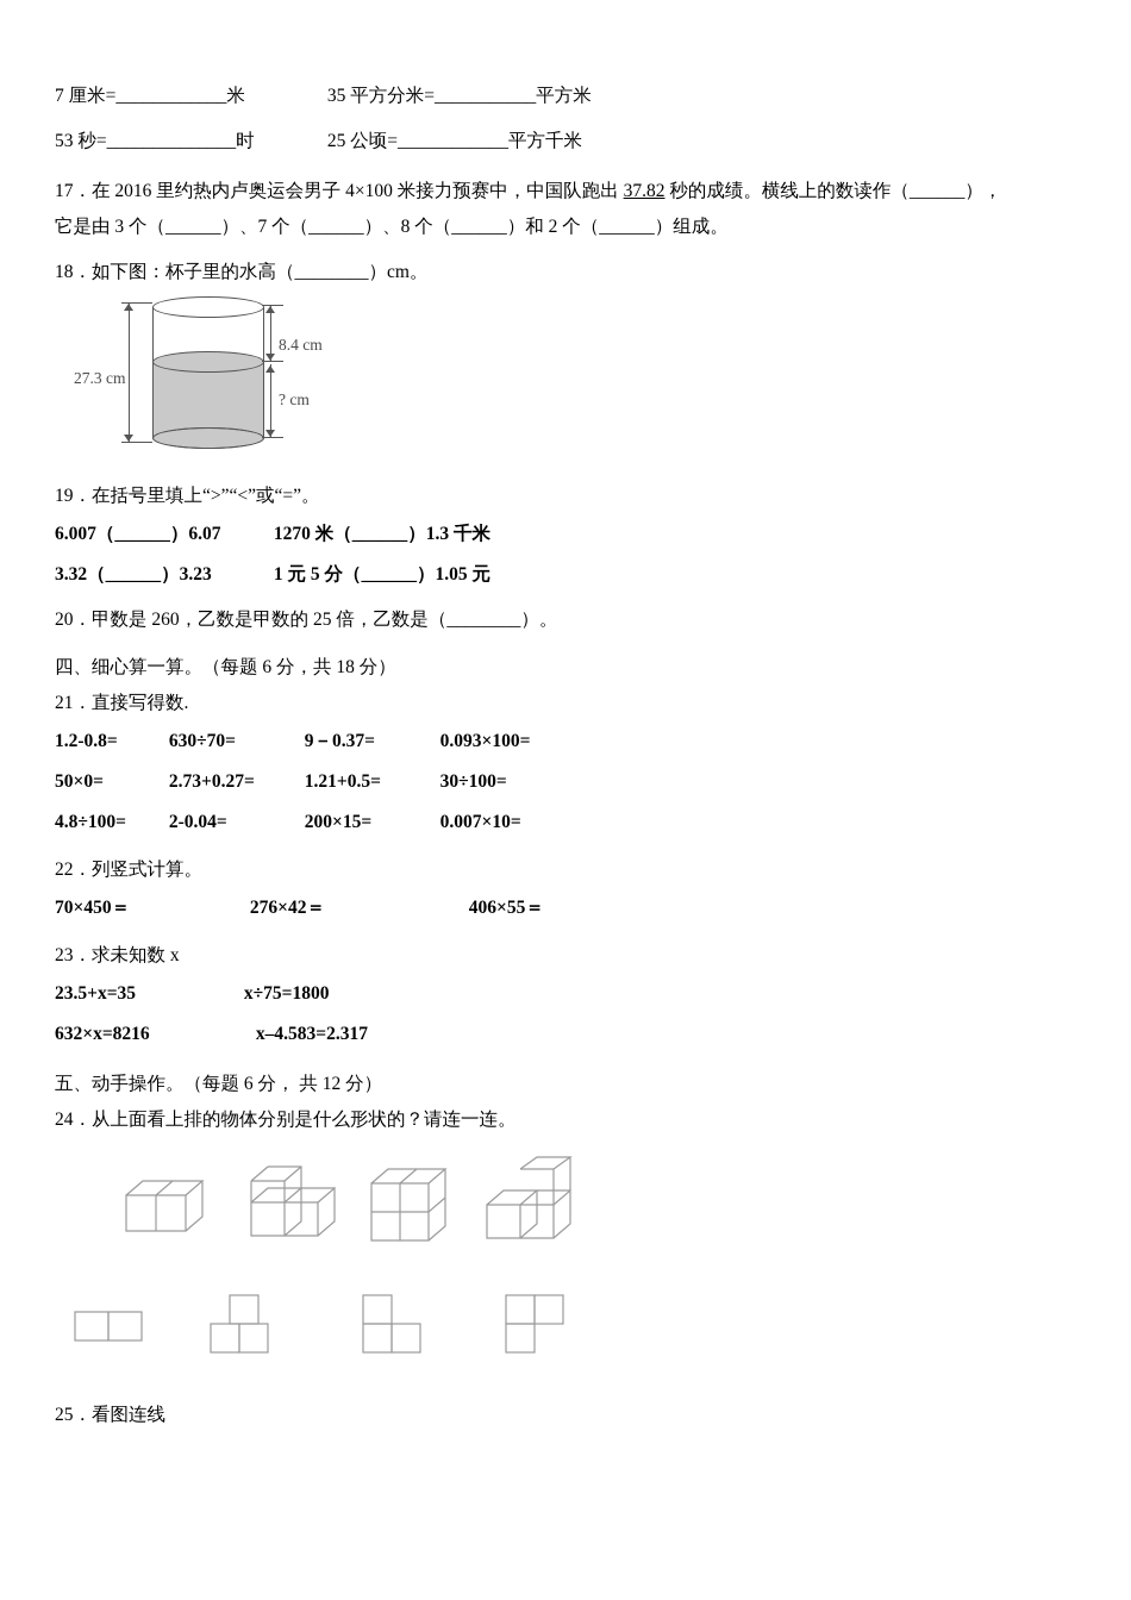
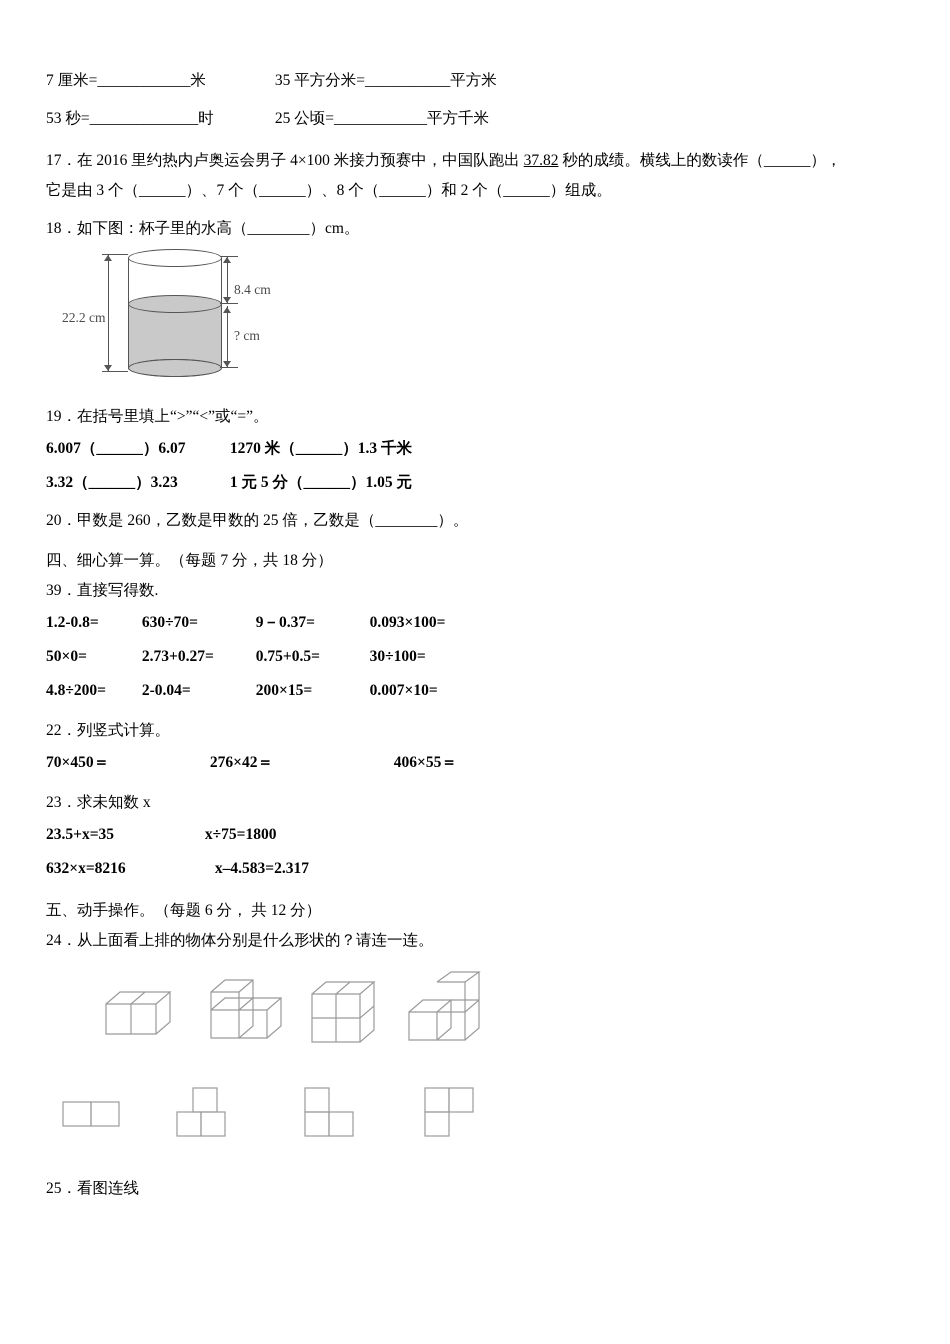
  7 厘米=____________米 35 平方分米=___________平方米
  53 秒=______________时 25 公顷=____________平方千米
  17．在 2016 里约热内卢奥运会男子 4×100 米接力预赛中，中国队跑出 37.82 秒的成绩。横线上的数读作（______），
  它是由 3 个（______）、7 个（______）、8 个（______）和 2 个（______）组成。
  18．如下图：杯子里的水高（________）cm。
- 27.3 cm
+ 22.2 cm
  8.4 cm
  ? cm
  19．在括号里填上“>”“<”或“=”。
  6.007（______）6.07 1270 米（______）1.3 千米
  3.32（______）3.23 1 元 5 分（______）1.05 元
  20．甲数是 260，乙数是甲数的 25 倍，乙数是（________）。
- 四、细心算一算。（每题 6 分，共 18 分）
+ 四、细心算一算。（每题 7 分，共 18 分）
- 21．直接写得数.
+ 39．直接写得数.
  1.2-0.8= 630÷70= 9－0.37= 0.093×100=
- 50×0= 2.73+0.27= 1.21+0.5= 30÷100=
+ 50×0= 2.73+0.27= 0.75+0.5= 30÷100=
- 4.8÷100= 2-0.04= 200×15= 0.007×10=
+ 4.8÷200= 2-0.04= 200×15= 0.007×10=
  22．列竖式计算。
  70×450＝ 276×42＝ 406×55＝
  23．求未知数 x
  23.5+x=35 x÷75=1800
  632×x=8216 x–4.583=2.317
  五、动手操作。（每题 6 分， 共 12 分）
  24．从上面看上排的物体分别是什么形状的？请连一连。
  25．看图连线
